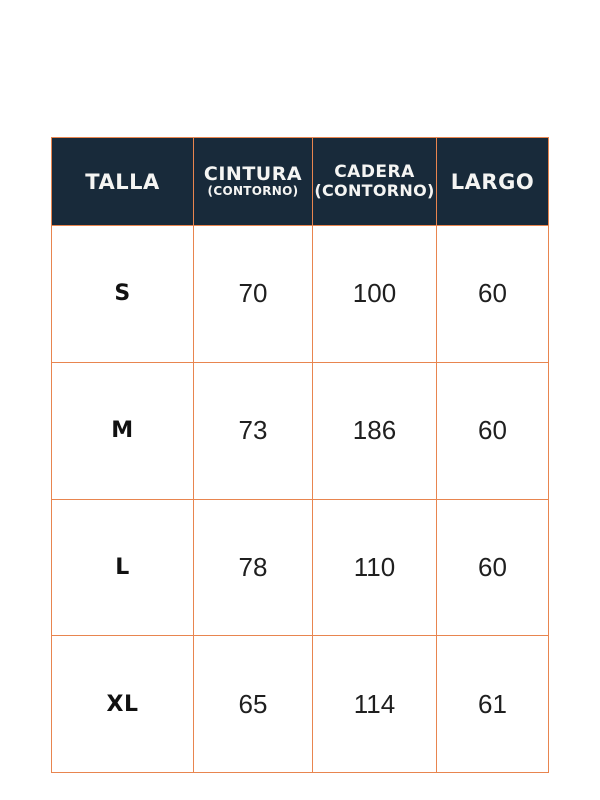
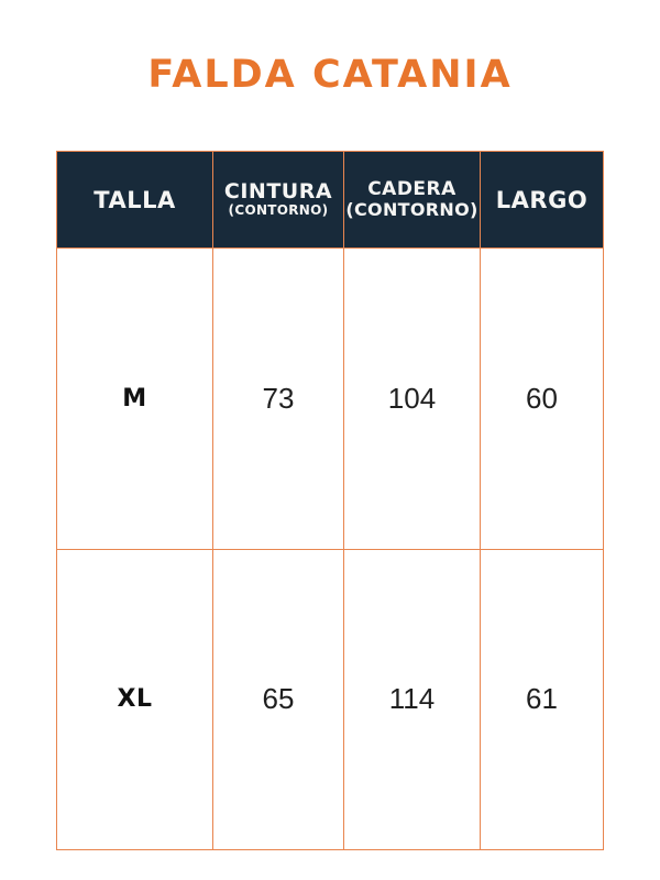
+ FALDA CATANIA
  TALLA	CINTURA (CONTORNO)	CADERA (CONTORNO)	LARGO
- S	70	100	60
- M	73	186	60
+ M	73	104	60
- L	78	110	60
  XL	65	114	61
